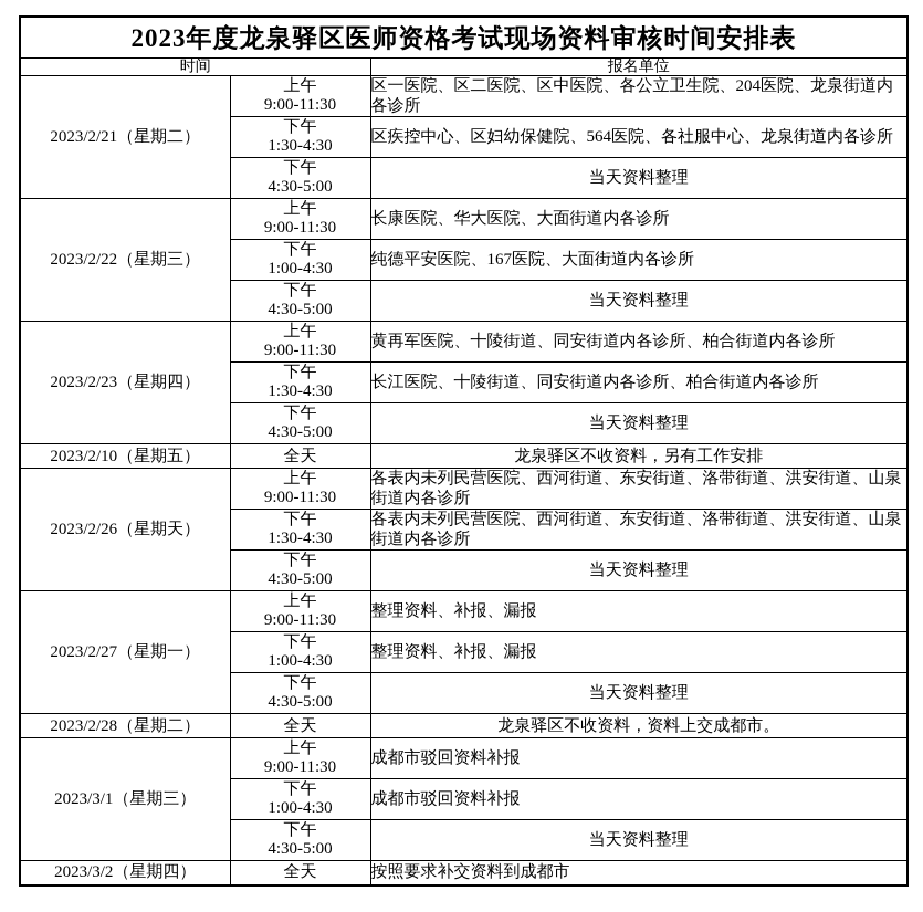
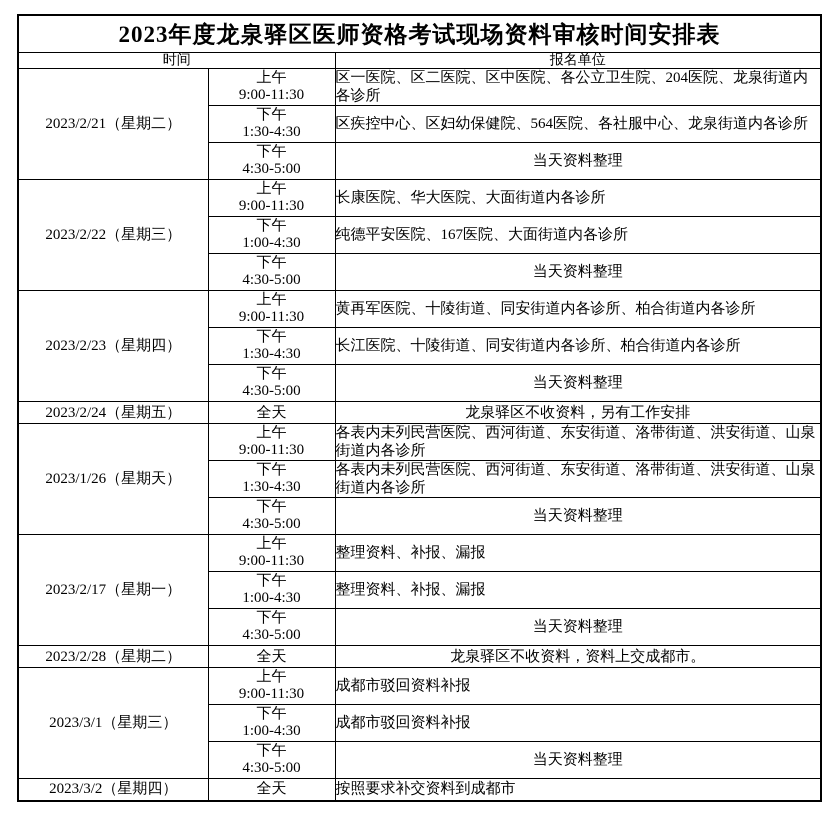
  2023年度龙泉驿区医师资格考试现场资料审核时间安排表
  时间	报名单位
  2023/2/21（星期二）	上午 9:00-11:30	区一医院、区二医院、区中医院、各公立卫生院、204医院、龙泉街道内各诊所
  下午 1:30-4:30	区疾控中心、区妇幼保健院、564医院、各社服中心、龙泉街道内各诊所
  下午 4:30-5:00	当天资料整理
  2023/2/22（星期三）	上午 9:00-11:30	长康医院、华大医院、大面街道内各诊所
  下午 1:00-4:30	纯德平安医院、167医院、大面街道内各诊所
  下午 4:30-5:00	当天资料整理
  2023/2/23（星期四）	上午 9:00-11:30	黄再军医院、十陵街道、同安街道内各诊所、柏合街道内各诊所
  下午 1:30-4:30	长江医院、十陵街道、同安街道内各诊所、柏合街道内各诊所
  下午 4:30-5:00	当天资料整理
- 2023/2/10（星期五）	全天	龙泉驿区不收资料，另有工作安排
+ 2023/2/24（星期五）	全天	龙泉驿区不收资料，另有工作安排
- 2023/2/26（星期天）	上午 9:00-11:30	各表内未列民营医院、西河街道、东安街道、洛带街道、洪安街道、山泉街道内各诊所
+ 2023/1/26（星期天）	上午 9:00-11:30	各表内未列民营医院、西河街道、东安街道、洛带街道、洪安街道、山泉街道内各诊所
  下午 1:30-4:30	各表内未列民营医院、西河街道、东安街道、洛带街道、洪安街道、山泉街道内各诊所
  下午 4:30-5:00	当天资料整理
- 2023/2/27（星期一）	上午 9:00-11:30	整理资料、补报、漏报
+ 2023/2/17（星期一）	上午 9:00-11:30	整理资料、补报、漏报
  下午 1:00-4:30	整理资料、补报、漏报
  下午 4:30-5:00	当天资料整理
  2023/2/28（星期二）	全天	龙泉驿区不收资料，资料上交成都市。
  2023/3/1（星期三）	上午 9:00-11:30	成都市驳回资料补报
  下午 1:00-4:30	成都市驳回资料补报
  下午 4:30-5:00	当天资料整理
  2023/3/2（星期四）	全天	按照要求补交资料到成都市
